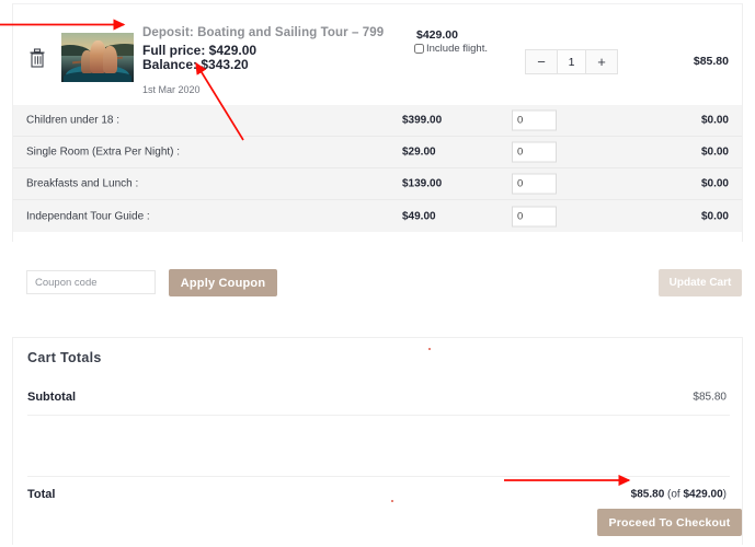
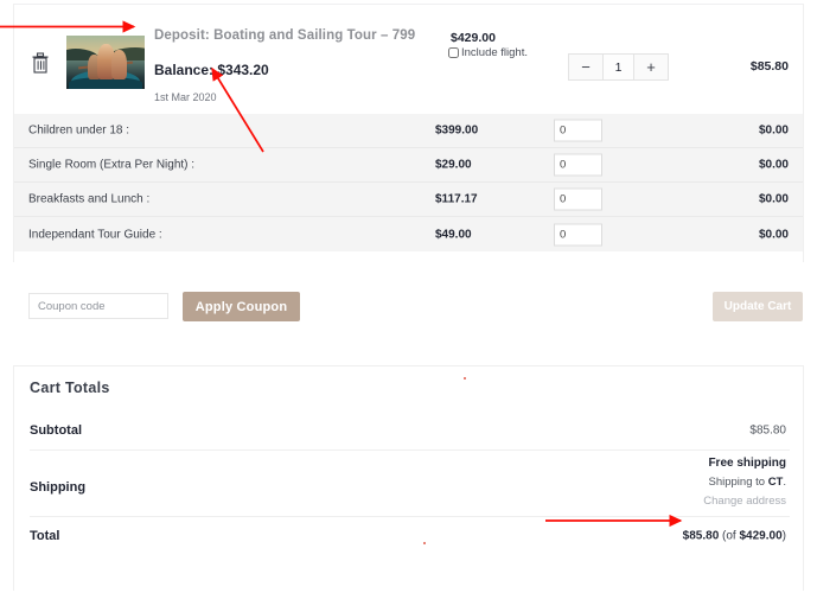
  Deposit: Boating and Sailing Tour – 799
- Full price: $429.00
  Balance: $343.20
  1st Mar 2020
  $429.00
  Include flight.
  −
  1
  +
  $85.80
  Children under 18 :
  $399.00
  0
  $0.00
  Single Room (Extra Per Night) :
  $29.00
  0
  $0.00
  Breakfasts and Lunch :
- $139.00
+ $117.17
  0
  $0.00
  Independant Tour Guide :
  $49.00
  0
  $0.00
  Coupon code
  Apply Coupon
  Update Cart
  Cart Totals
  Subtotal
  $85.80
+ Shipping
+ Free shipping
+ Shipping to CT.
+ Change address
  Total
  $85.80 (of $429.00)
- Proceed To Checkout
